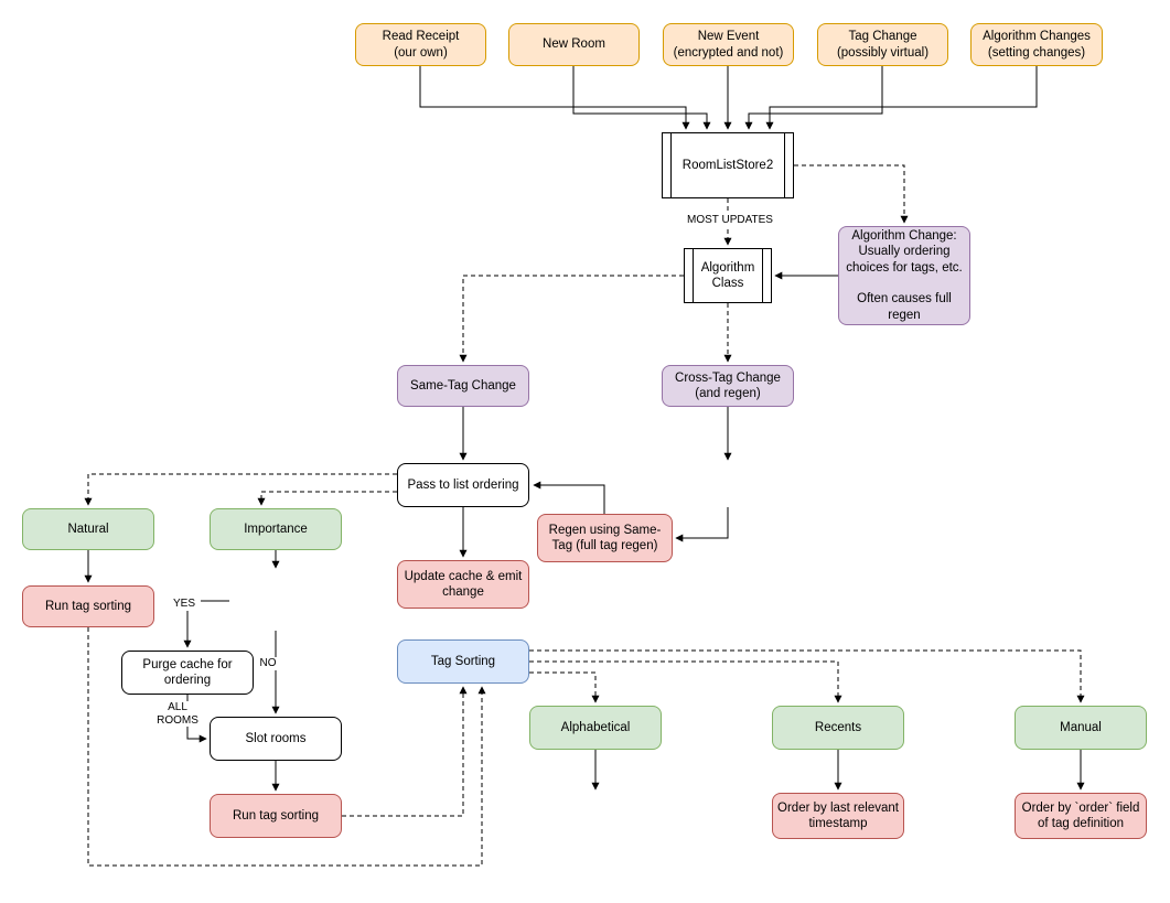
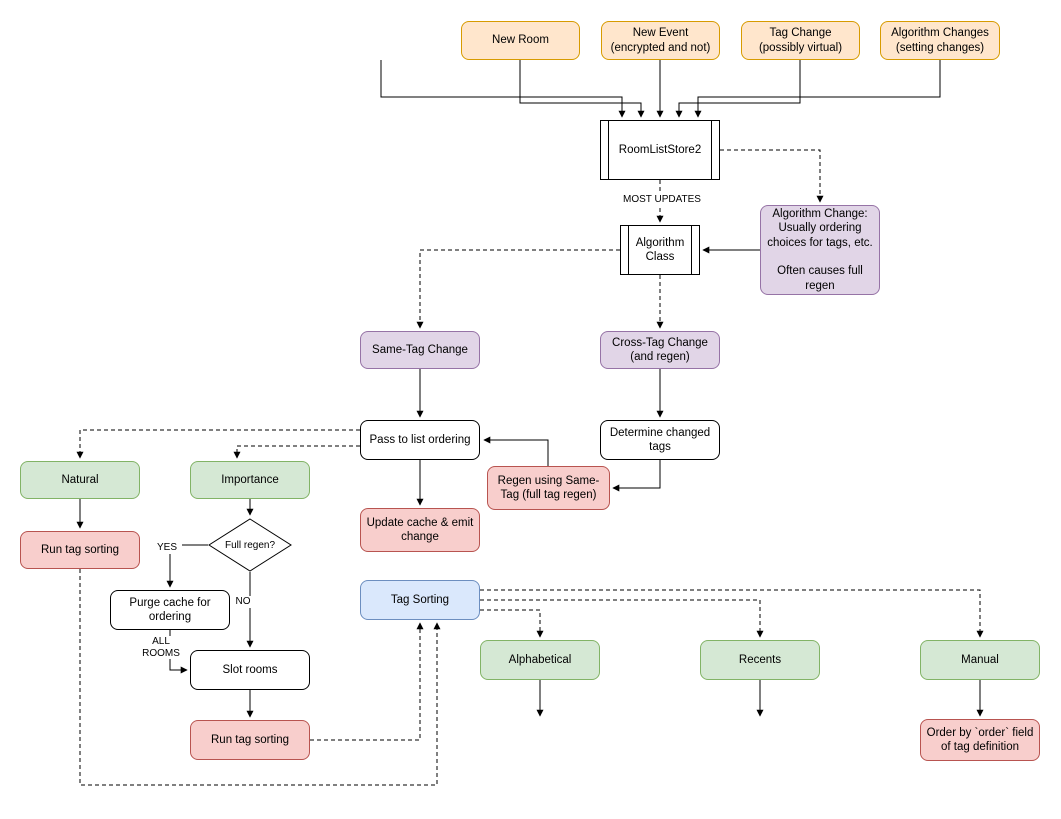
- Read Receipt
- (our own)
  New Room
  New Event
  (encrypted and not)
  Tag Change
  (possibly virtual)
  Algorithm Changes
  (setting changes)
  RoomListStore2
  Algorithm
  Class
  Algorithm Change:
  Usually ordering
  choices for tags, etc.
  Often causes full
  regen
  Same-Tag Change
  Cross-Tag Change
  (and regen)
  Pass to list ordering
+ Determine changed
+ tags
  Regen using Same-
  Tag (full tag regen)
  Update cache & emit
  change
  Natural
  Importance
  Run tag sorting
+ Full regen?
  Purge cache for
  ordering
  Tag Sorting
  Slot rooms
  Run tag sorting
  Alphabetical
  Recents
  Manual
- Order by last relevant
- timestamp
  Order by `order` field
  of tag definition
  MOST UPDATES
  YES
  NO
  ALL
  ROOMS
